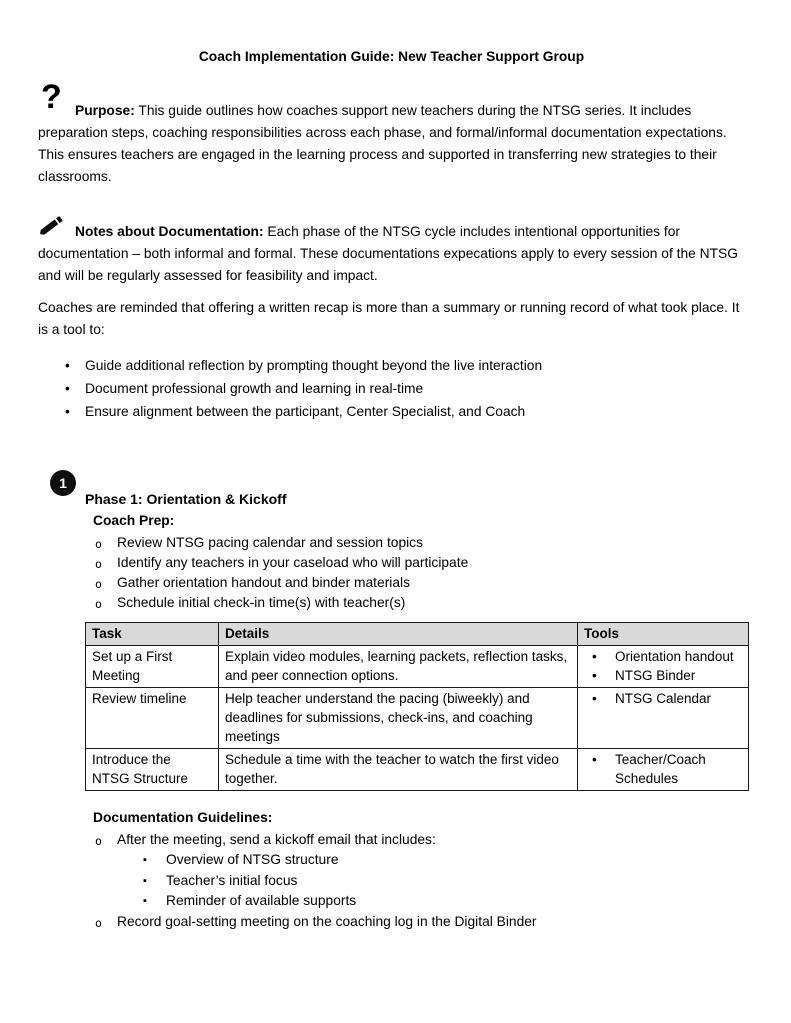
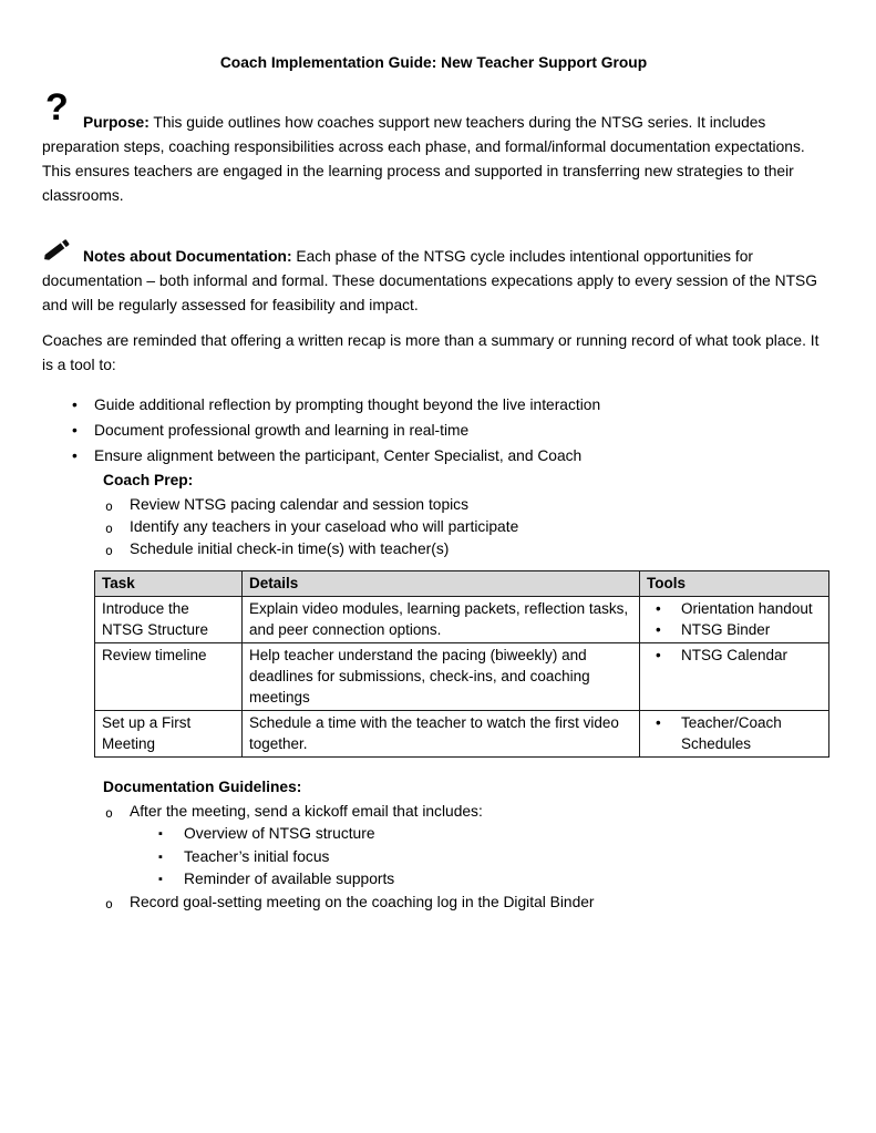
  Coach Implementation Guide: New Teacher Support Group
  ?
  Purpose: This guide outlines how coaches support new teachers during the NTSG series. It includes preparation steps, coaching responsibilities across each phase, and formal/informal documentation expectations. This ensures teachers are engaged in the learning process and supported in transferring new strategies to their classrooms.
  Notes about Documentation: Each phase of the NTSG cycle includes intentional opportunities for documentation – both informal and formal. These documentations expecations apply to every session of the NTSG and will be regularly assessed for feasibility and impact.
  Coaches are reminded that offering a written recap is more than a summary or running record of what took place. It is a tool to:
  Guide additional reflection by prompting thought beyond the live interaction
  Document professional growth and learning in real-time
  Ensure alignment between the participant, Center Specialist, and Coach
- 1
- Phase 1: Orientation & Kickoff
  Coach Prep:
  Review NTSG pacing calendar and session topics
  Identify any teachers in your caseload who will participate
- Gather orientation handout and binder materials
  Schedule initial check-in time(s) with teacher(s)
  Task	Details	Tools
- Set up a First Meeting	Explain video modules, learning packets, reflection tasks, and peer connection options.	Orientation handout NTSG Binder
+ Introduce the NTSG Structure	Explain video modules, learning packets, reflection tasks, and peer connection options.	Orientation handout NTSG Binder
  Review timeline	Help teacher understand the pacing (biweekly) and deadlines for submissions, check-ins, and coaching meetings	NTSG Calendar
- Introduce the NTSG Structure	Schedule a time with the teacher to watch the first video together.	Teacher/Coach Schedules
+ Set up a First Meeting	Schedule a time with the teacher to watch the first video together.	Teacher/Coach Schedules
  Documentation Guidelines:
  After the meeting, send a kickoff email that includes:
  Overview of NTSG structure
  Teacher’s initial focus
  Reminder of available supports
  Record goal-setting meeting on the coaching log in the Digital Binder
